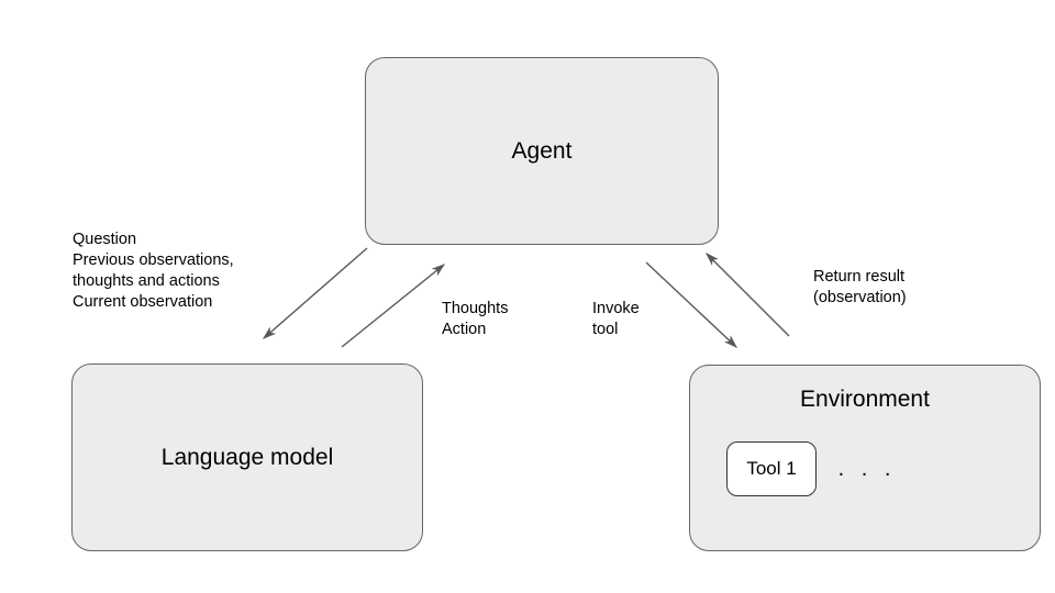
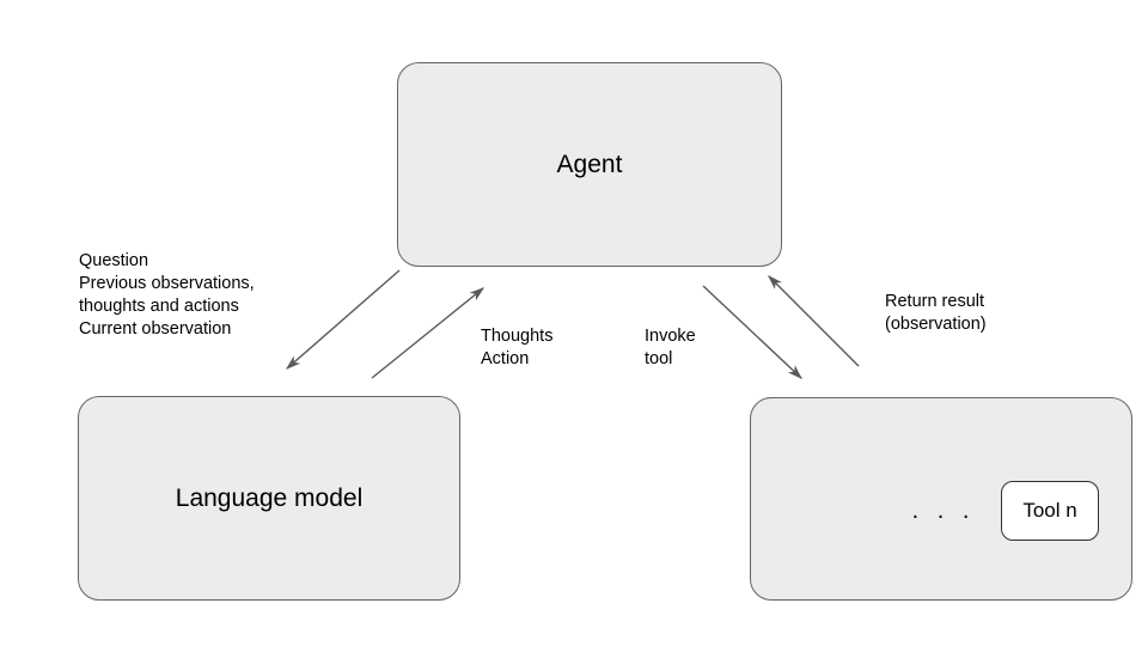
  Agent
  Language model
- Environment
- Tool 1
  . . .
+ Tool n
  Question
  Previous observations,
  thoughts and actions
  Current observation
  Thoughts
  Action
  Invoke
  tool
  Return result
  (observation)
